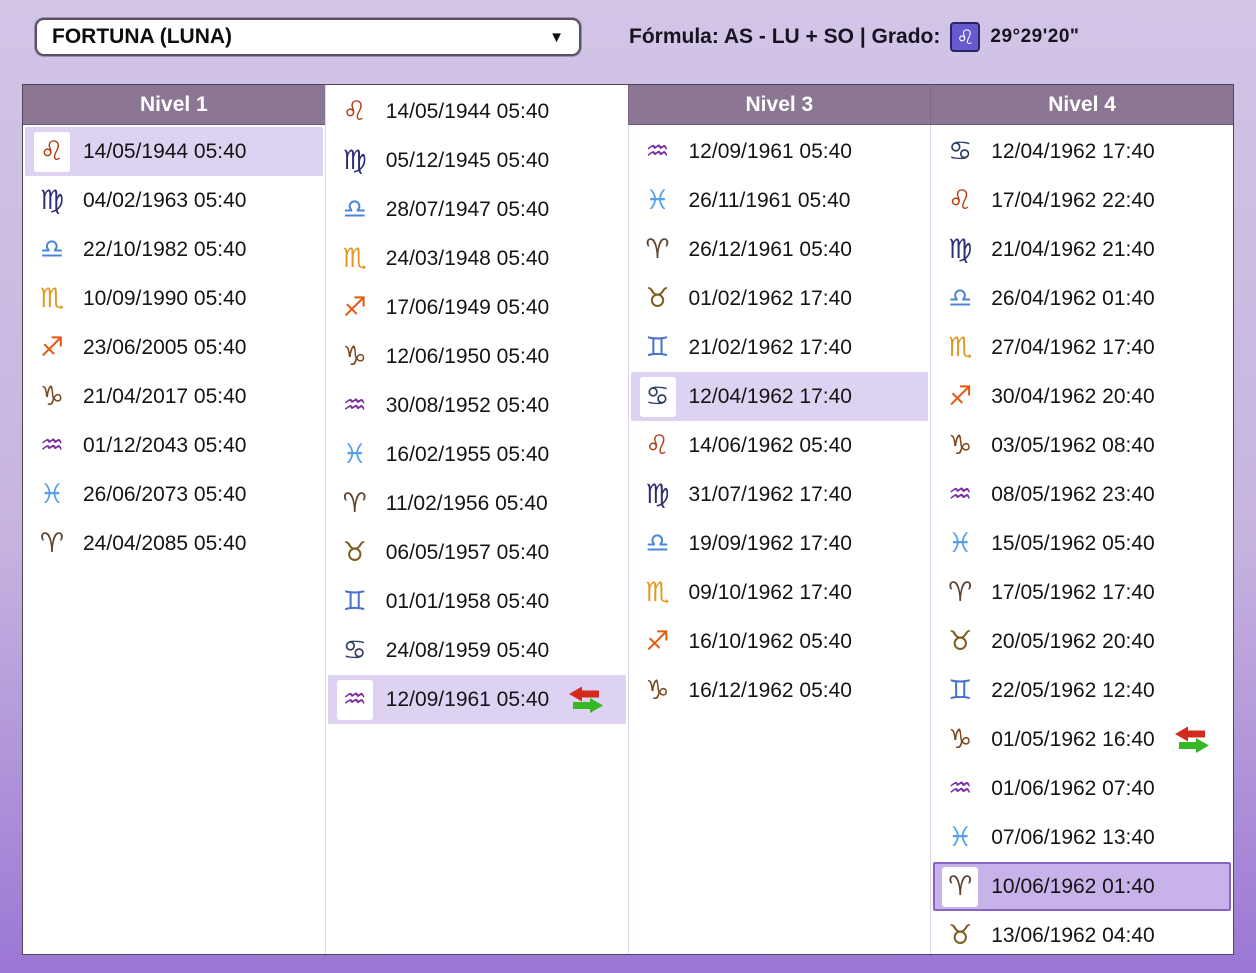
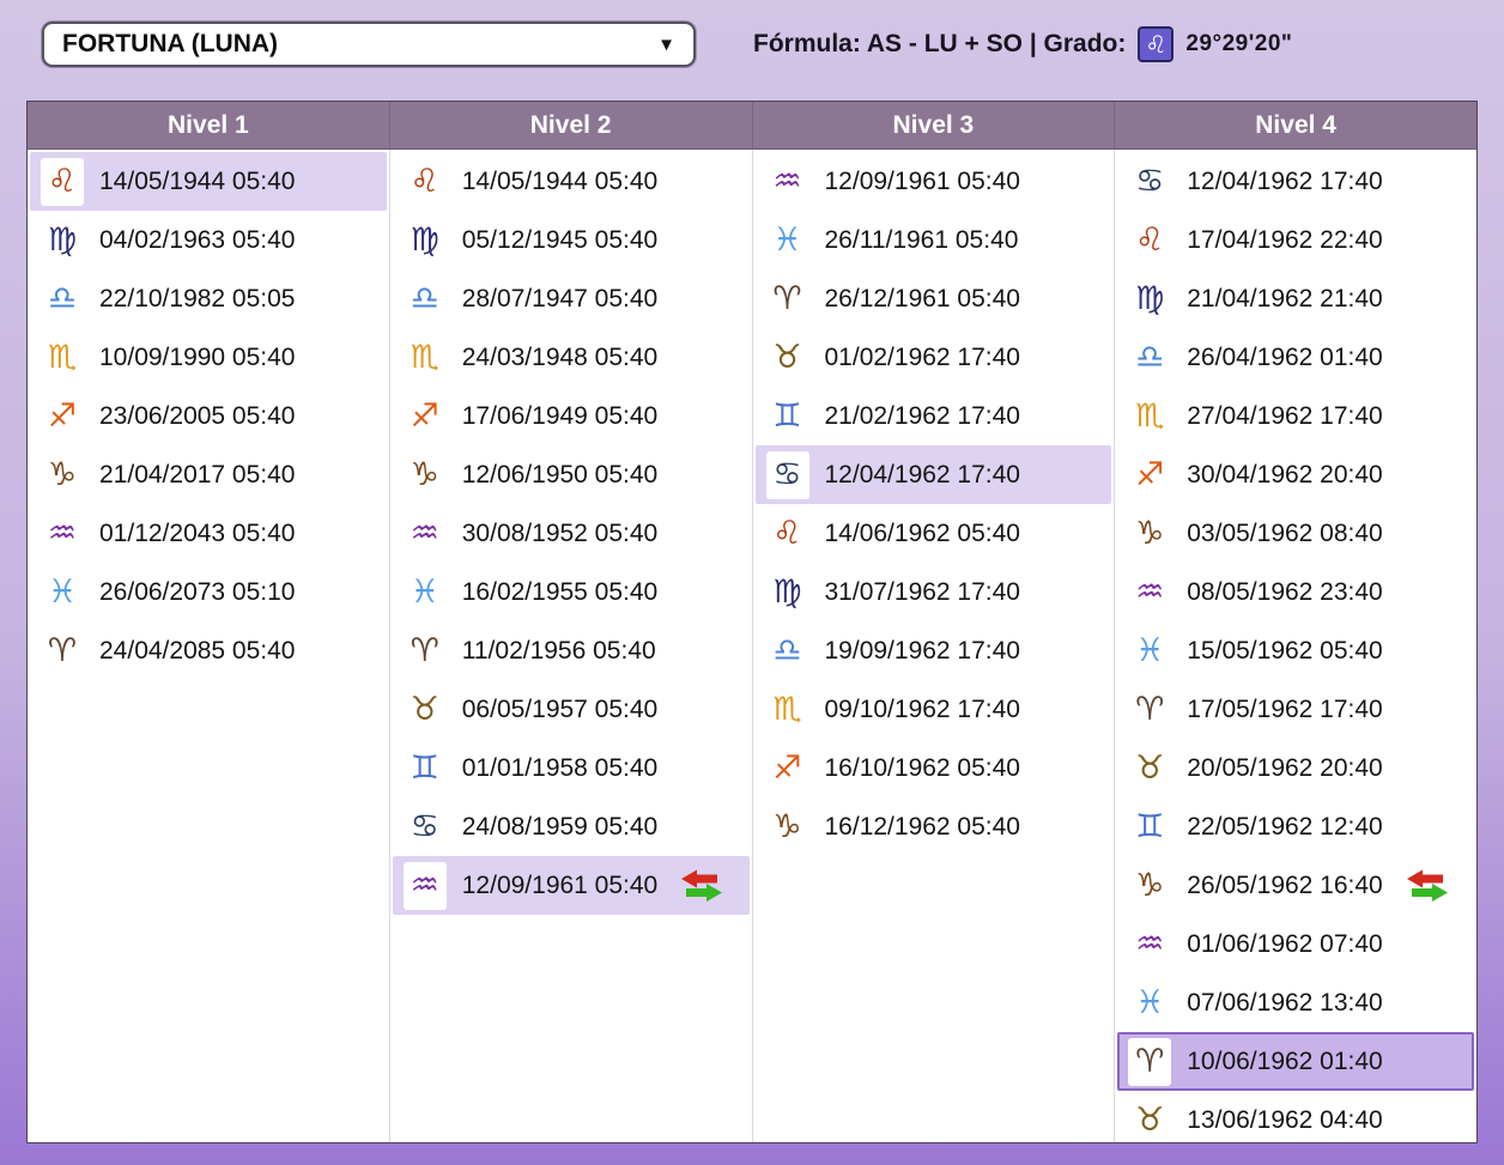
  FORTUNA (LUNA)
  ▼
  Fórmula: AS - LU + SO | Grado:
  ♌
  29°29'20"
  Nivel 1
  ♌
  14/05/1944 05:40
  ♍
  04/02/1963 05:40
  ♎
- 22/10/1982 05:40
+ 22/10/1982 05:05
  ♏
  10/09/1990 05:40
  ♐
  23/06/2005 05:40
  ♑
  21/04/2017 05:40
  ♒
  01/12/2043 05:40
  ♓
- 26/06/2073 05:40
+ 26/06/2073 05:10
  ♈
  24/04/2085 05:40
+ Nivel 2
  ♌
  14/05/1944 05:40
  ♍
  05/12/1945 05:40
  ♎
  28/07/1947 05:40
  ♏
  24/03/1948 05:40
  ♐
  17/06/1949 05:40
  ♑
  12/06/1950 05:40
  ♒
  30/08/1952 05:40
  ♓
  16/02/1955 05:40
  ♈
  11/02/1956 05:40
  ♉
  06/05/1957 05:40
  ♊
  01/01/1958 05:40
  ♋
  24/08/1959 05:40
  ♒
  12/09/1961 05:40
  Nivel 3
  ♒
  12/09/1961 05:40
  ♓
  26/11/1961 05:40
  ♈
  26/12/1961 05:40
  ♉
  01/02/1962 17:40
  ♊
  21/02/1962 17:40
  ♋
  12/04/1962 17:40
  ♌
  14/06/1962 05:40
  ♍
  31/07/1962 17:40
  ♎
  19/09/1962 17:40
  ♏
  09/10/1962 17:40
  ♐
  16/10/1962 05:40
  ♑
  16/12/1962 05:40
  Nivel 4
  ♋
  12/04/1962 17:40
  ♌
  17/04/1962 22:40
  ♍
  21/04/1962 21:40
  ♎
  26/04/1962 01:40
  ♏
  27/04/1962 17:40
  ♐
  30/04/1962 20:40
  ♑
  03/05/1962 08:40
  ♒
  08/05/1962 23:40
  ♓
  15/05/1962 05:40
  ♈
  17/05/1962 17:40
  ♉
  20/05/1962 20:40
  ♊
  22/05/1962 12:40
  ♑
- 01/05/1962 16:40
+ 26/05/1962 16:40
  ♒
  01/06/1962 07:40
  ♓
  07/06/1962 13:40
  ♈
  10/06/1962 01:40
  ♉
  13/06/1962 04:40
